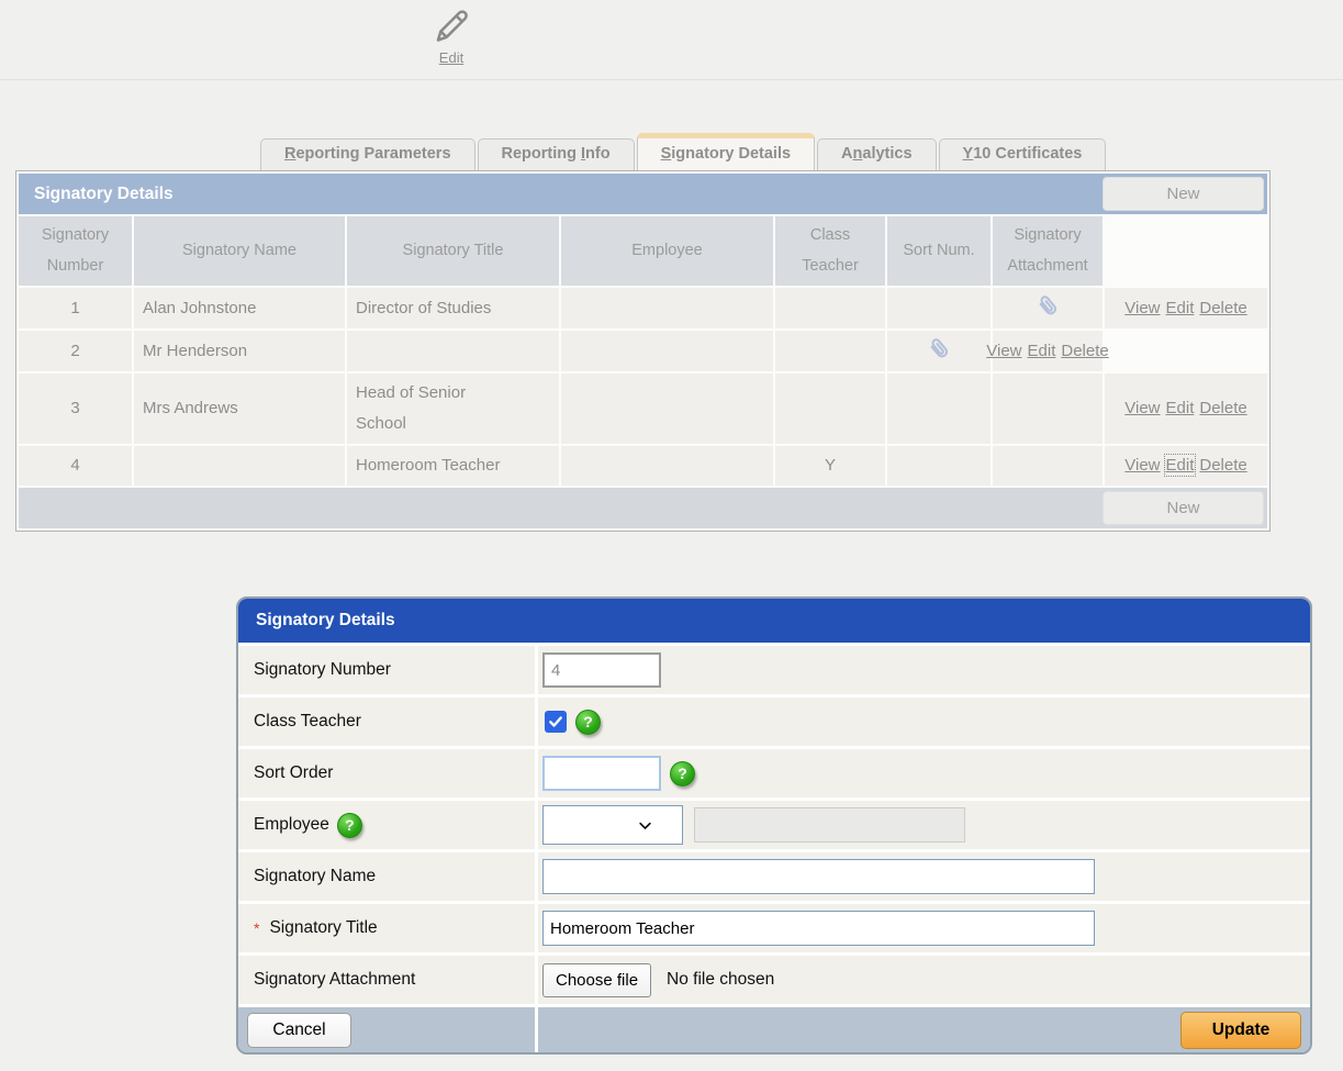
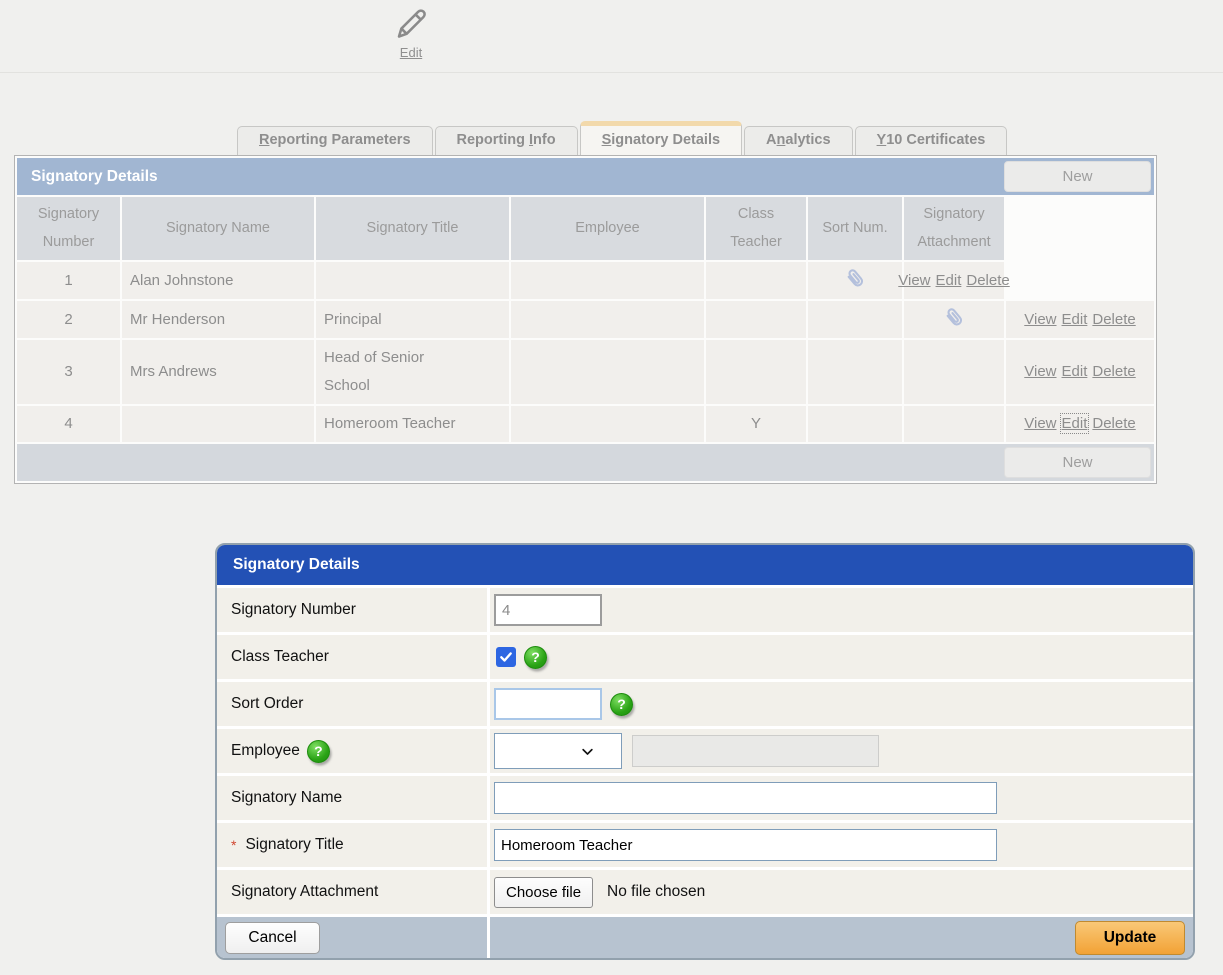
  Edit
  Reporting Parameters
  Reporting Info
  Signatory Details
  Analytics
  Y10 Certificates
  Signatory Details
  New
  Signatory Number
  Signatory Name
  Signatory Title
  Employee
  Class Teacher
  Sort Num.
  Signatory Attachment
  1
  Alan Johnstone
- Director of Studies
  View
  Edit
  Delete
  2
  Mr Henderson
+ Principal
  View
  Edit
  Delete
  3
  Mrs Andrews
  Head of Senior School
  View
  Edit
  Delete
  4
  Homeroom Teacher
  Y
  View
  Edit
  Delete
  New
  Signatory Details
  Signatory Number
  4
  Class Teacher
  ?
  Sort Order
  ?
  Employee
  ?
  Signatory Name
  *
  Signatory Title
  Homeroom Teacher
  Signatory Attachment
  Choose file
  No file chosen
  Cancel
  Update
